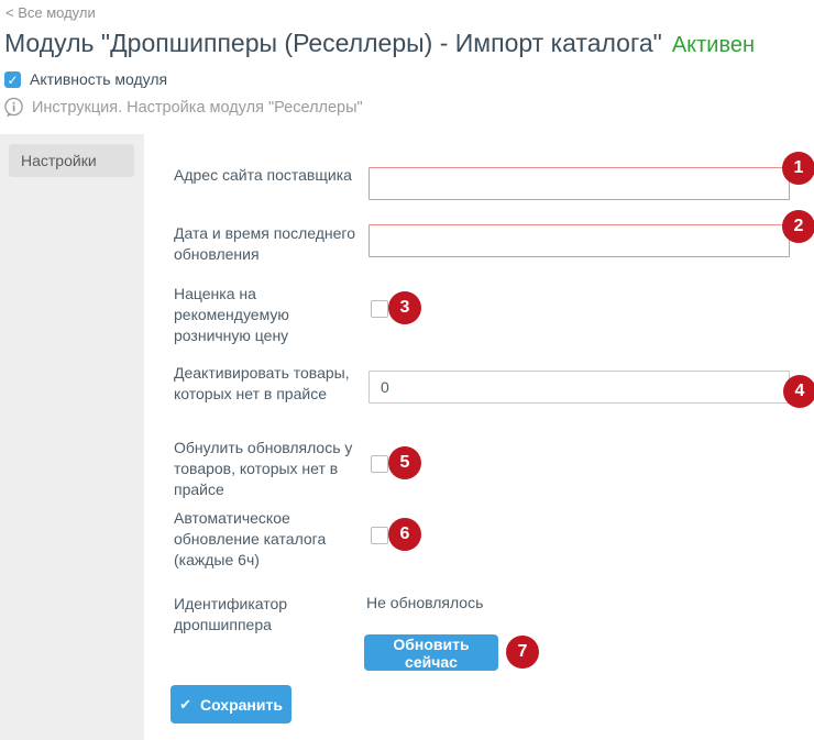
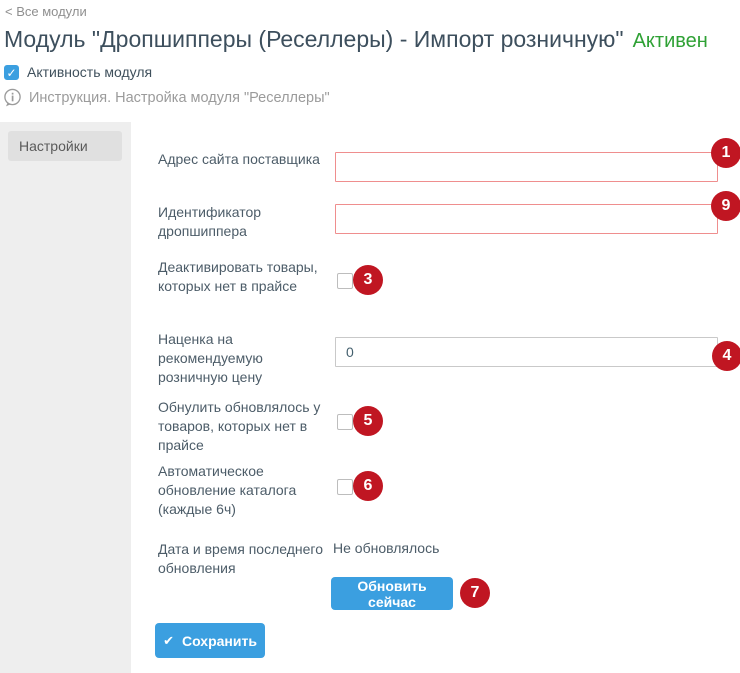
  < Все модули
- Модуль "Дропшипперы (Реселлеры) - Импорт каталога" Активен
+ Модуль "Дропшипперы (Реселлеры) - Импорт розничную" Активен
  ✓
  Активность модуля
  Инструкция. Настройка модуля "Реселлеры"
  Настройки
  Адрес сайта поставщика
  1
- Дата и время последнего обновления
+ Идентификатор дропшиппера
- 2
+ 9
- Наценка на рекомендуемую розничную цену
+ Деактивировать товары, которых нет в прайсе
  3
- Деактивировать товары, которых нет в прайсе
+ Наценка на рекомендуемую розничную цену
  0
  4
  Обнулить обновлялось у товаров, которых нет в прайсе
  5
  Автоматическое обновление каталога (каждые 6ч)
  6
- Идентификатор дропшиппера
+ Дата и время последнего обновления
  Не обновлялось
  Обновить сейчас
  7
  ✔
  Сохранить
